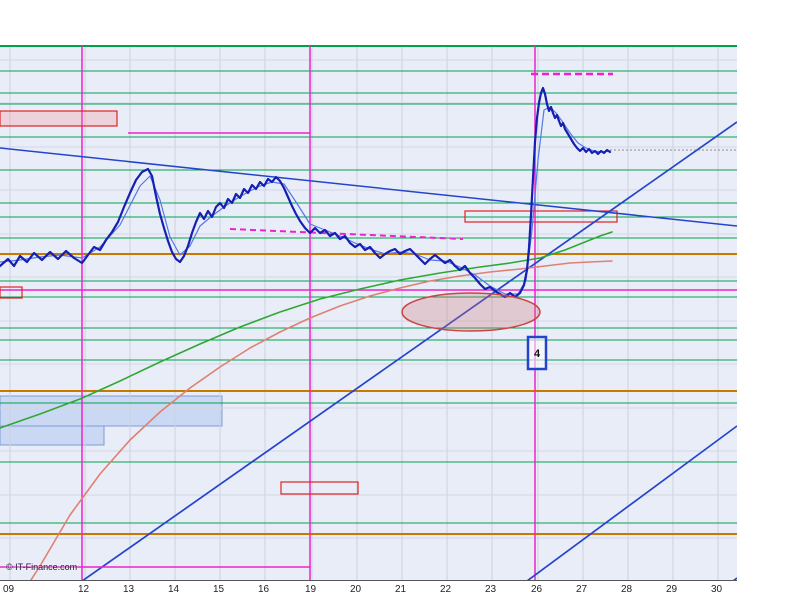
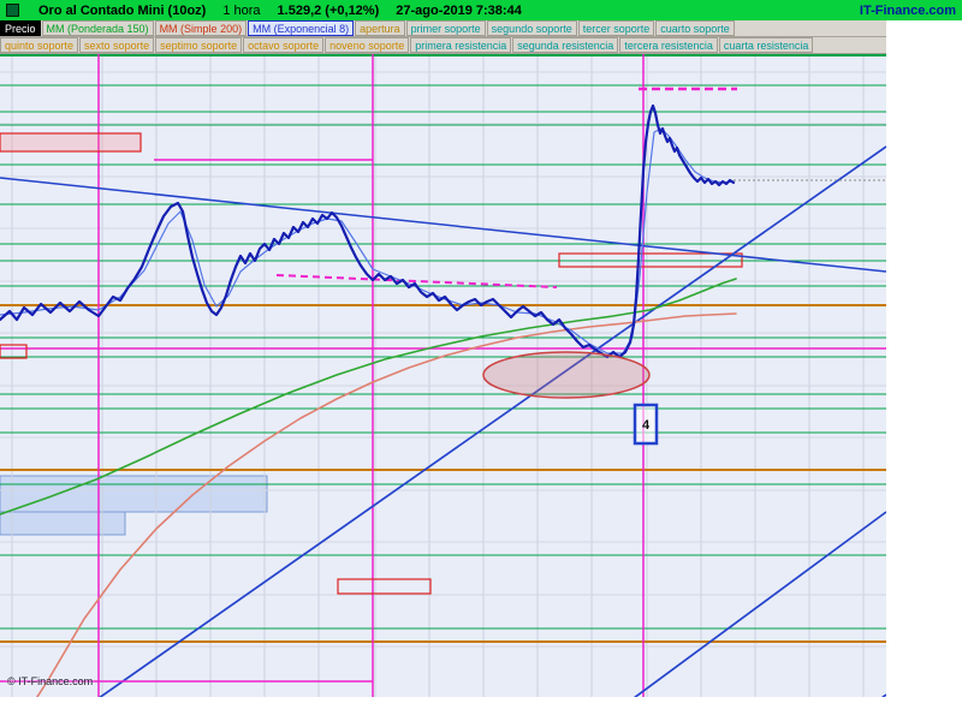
+ Oro al Contado Mini (10oz)
+ 1 hora
+ 1.529,2 (+0,12%)
+ 27-ago-2019 7:38:44
+ IT-Finance.com
+ Precio
+ MM (Ponderada 150)
+ MM (Simple 200)
+ MM (Exponencial 8)
+ apertura
+ primer soporte
+ segundo soporte
+ tercer soporte
+ cuarto soporte
+ quinto soporte
+ sexto soporte
+ septimo soporte
+ octavo soporte
+ noveno soporte
+ primera resistencia
+ segunda resistencia
+ tercera resistencia
+ cuarta resistencia
  4
  © IT-Finance.com
- 09
- 12
- 13
- 14
- 15
- 16
- 19
- 20
- 21
- 22
- 23
- 26
- 27
- 28
- 29
- 30
